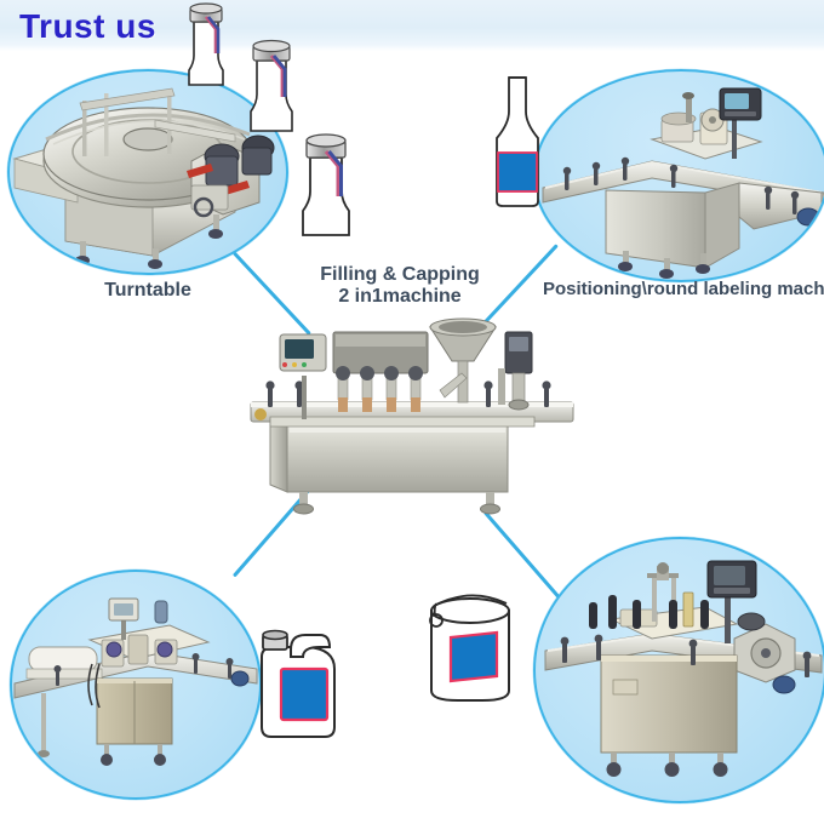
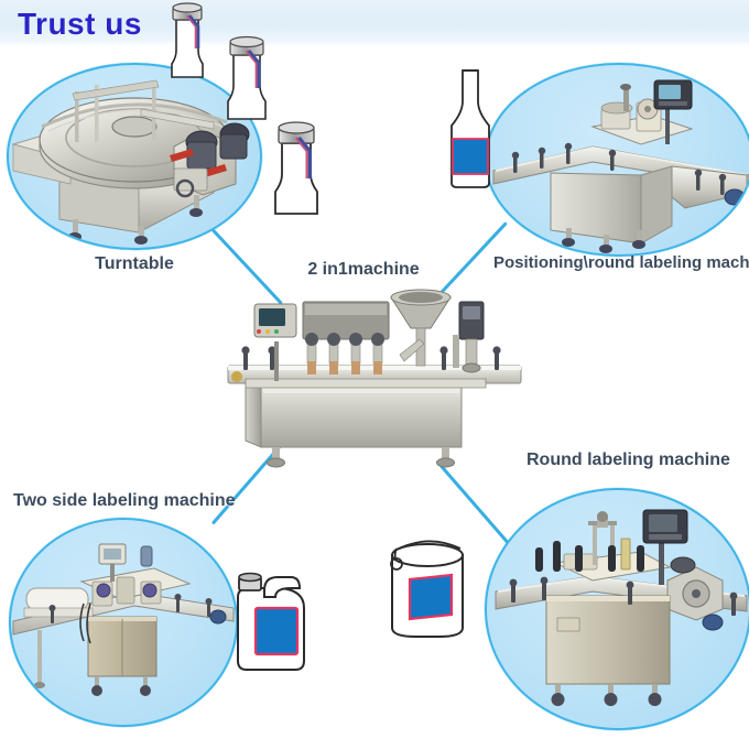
  Trust us
  Turntable
  Positioning\round labeling mach
- Filling & Capping
  2 in1machine
+ Two side labeling machine
+ Round labeling machine
